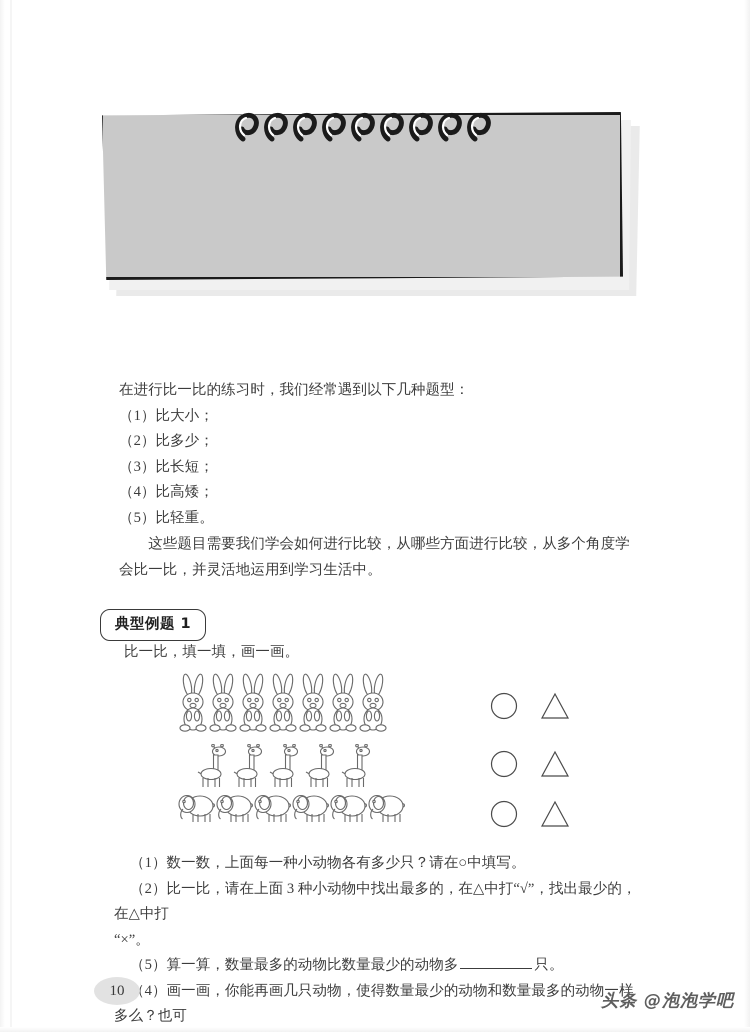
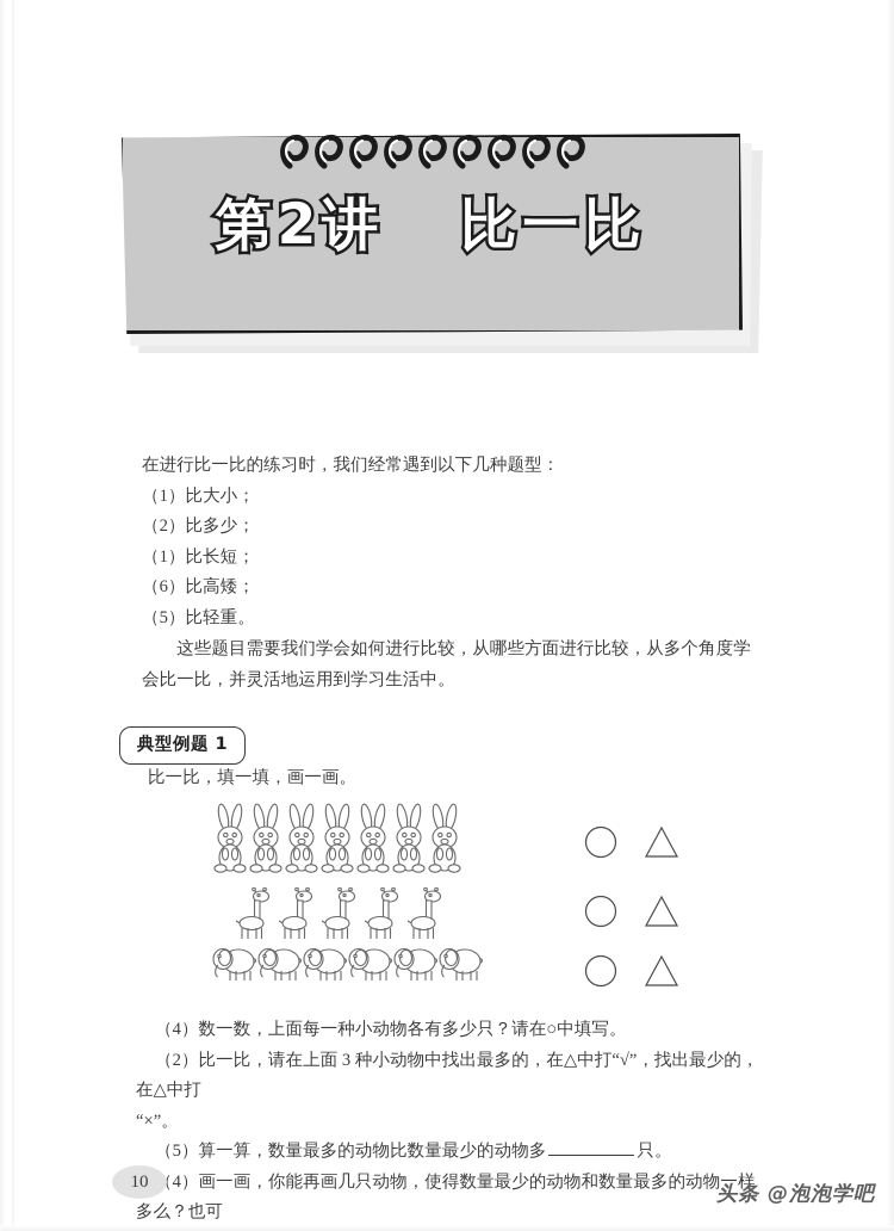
+ 第2讲 比一比
  在进行比一比的练习时，我们经常遇到以下几种题型：
  （1）比大小；
  （2）比多少；
- （3）比长短；
+ （1）比长短；
- （4）比高矮；
+ （6）比高矮；
  （5）比轻重。
  这些题目需要我们学会如何进行比较，从哪些方面进行比较，从多个角度学会比一比，并灵活地运用到学习生活中。
  典型例题 1
  比一比，填一填，画一画。
- （1）数一数，上面每一种小动物各有多少只？请在○中填写。
+ （4）数一数，上面每一种小动物各有多少只？请在○中填写。
  （2）比一比，请在上面 3 种小动物中找出最多的，在△中打“√”，找出最少的，在△中打
  “×”。
  （5）算一算，数量最多的动物比数量最少的动物多 只。
  4）画一画，你能再画几只动物，使得数量最少的动物和数量最多的动物一样多么？也可
  10
  头条 @泡泡学吧
